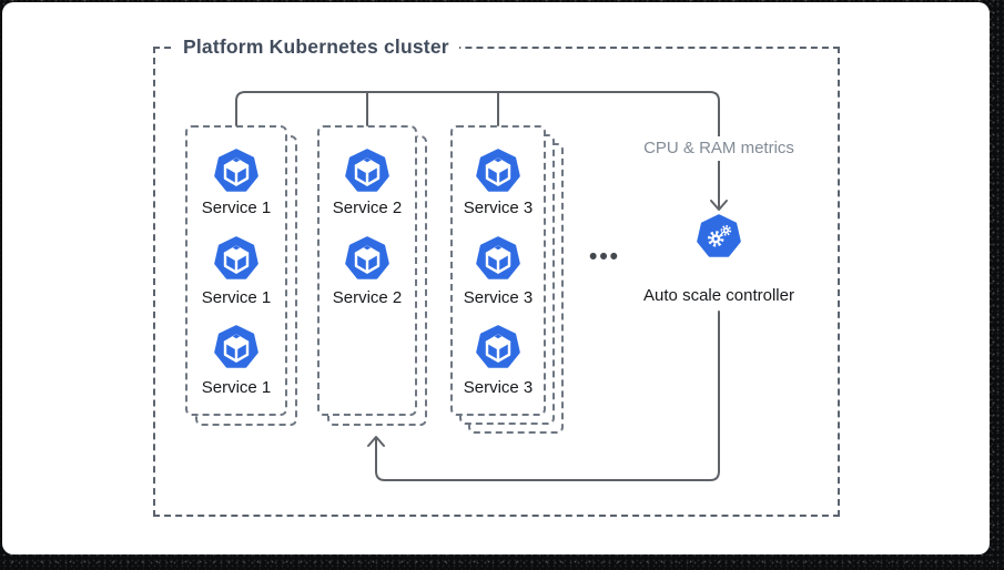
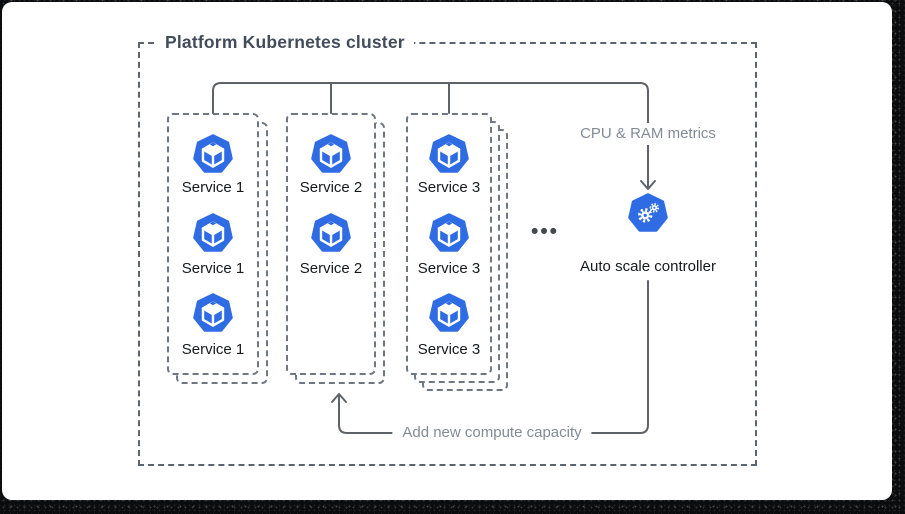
  Platform Kubernetes cluster
  Service 1
  Service 1
  Service 1
  Service 2
  Service 2
  Service 3
  Service 3
  Service 3
  •••
  CPU & RAM metrics
  Auto scale controller
+ Add new compute capacity
